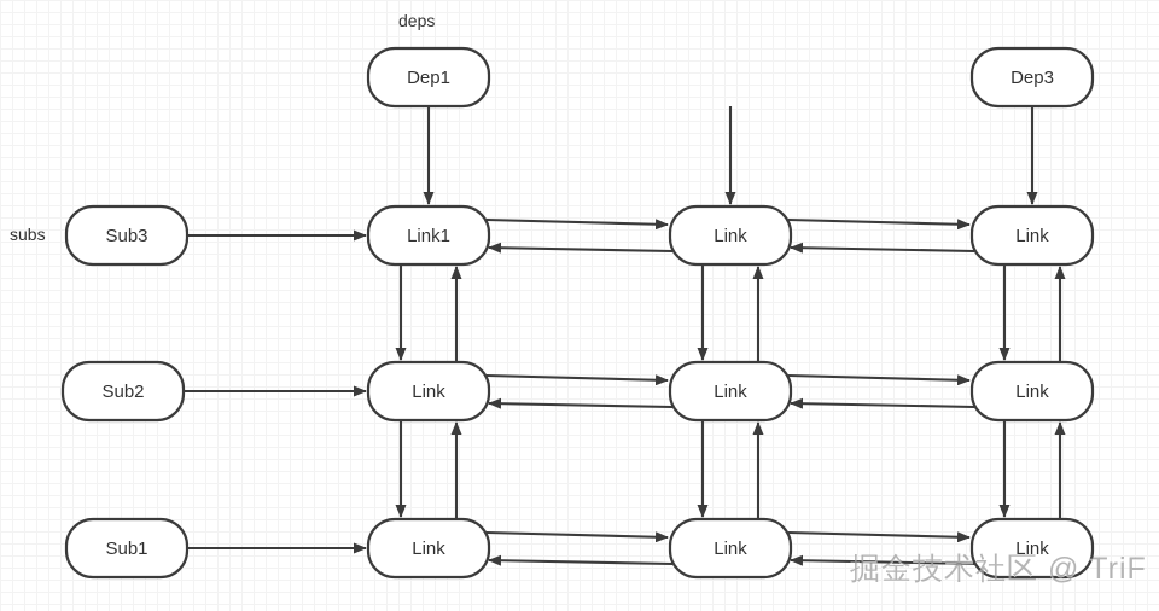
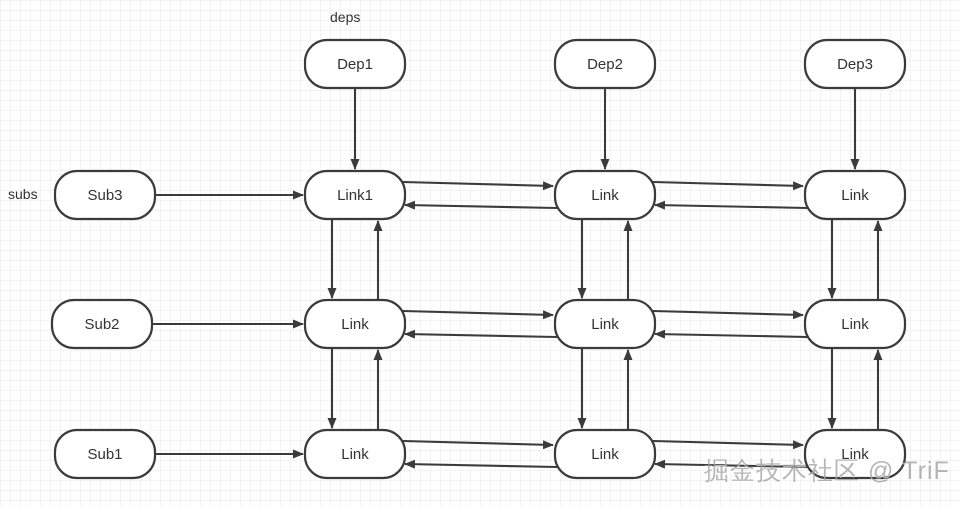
  Dep1
+ Dep2
  Dep3
  Sub3
  Sub2
  Sub1
  Link1
  Link
  Link
  Link
  Link
  Link
  Link
  Link
  Link
  deps
  subs
  掘金技术社区 @ TriF
